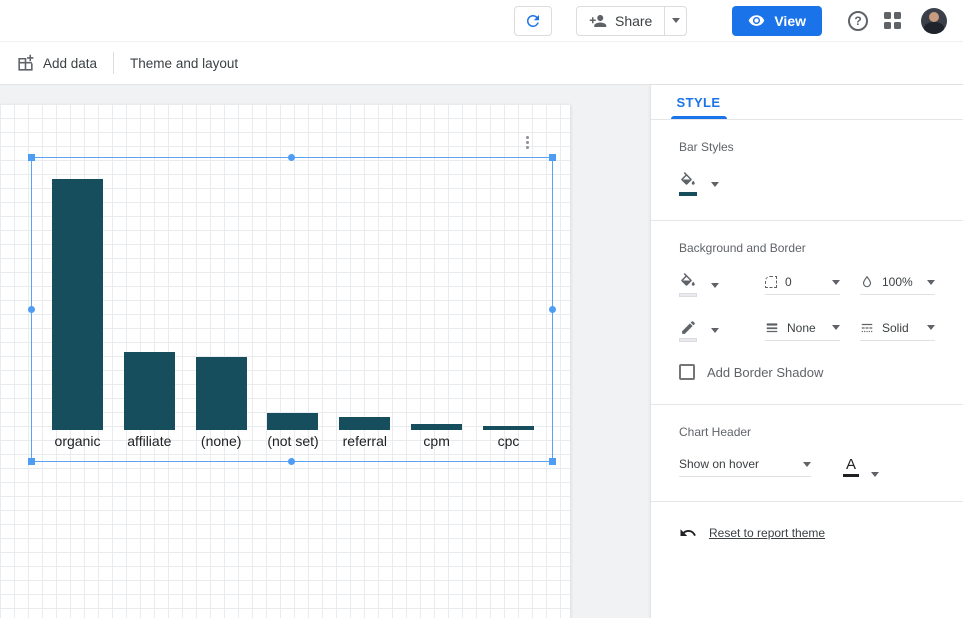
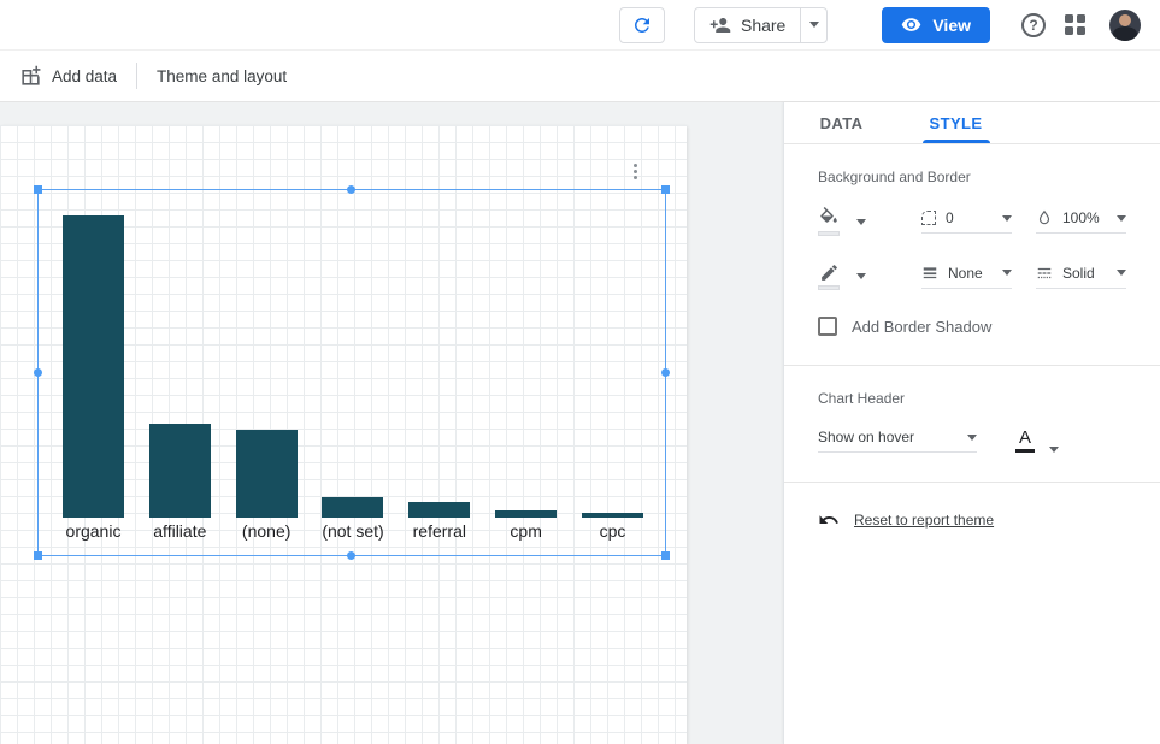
  Share
  View
  ?
  Add data
  Theme and layout
  organic
  affiliate
  (none)
  (not set)
  referral
  cpm
  cpc
+ DATA
  STYLE
- Bar Styles
  Background and Border
  0
  100%
  None
  Solid
  Add Border Shadow
  Chart Header
  Show on hover
  A
  Reset to report theme
